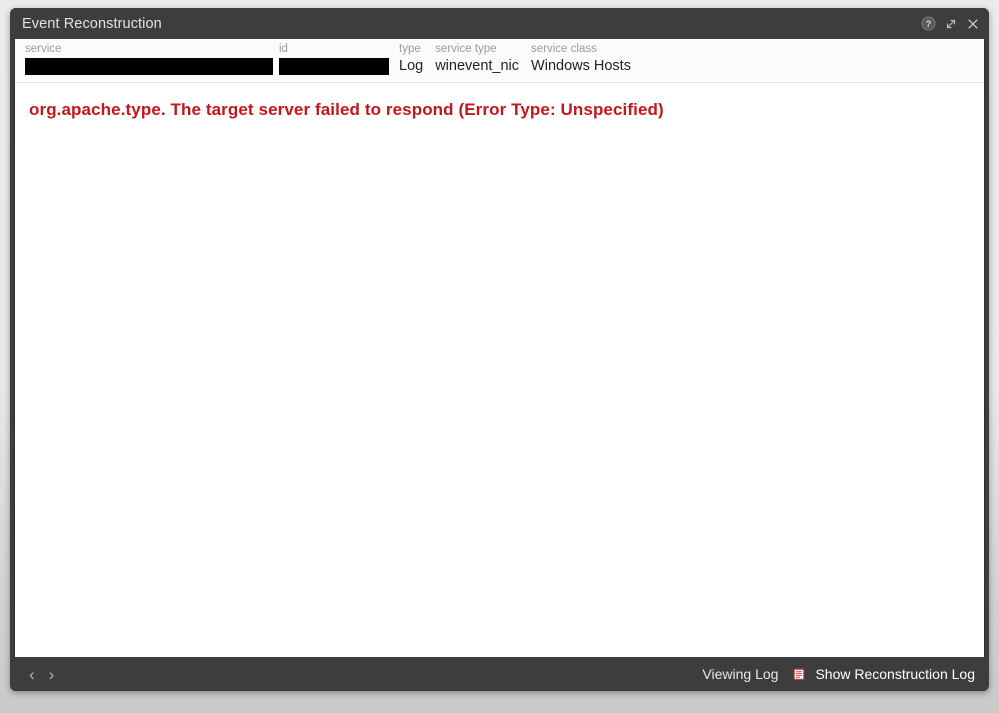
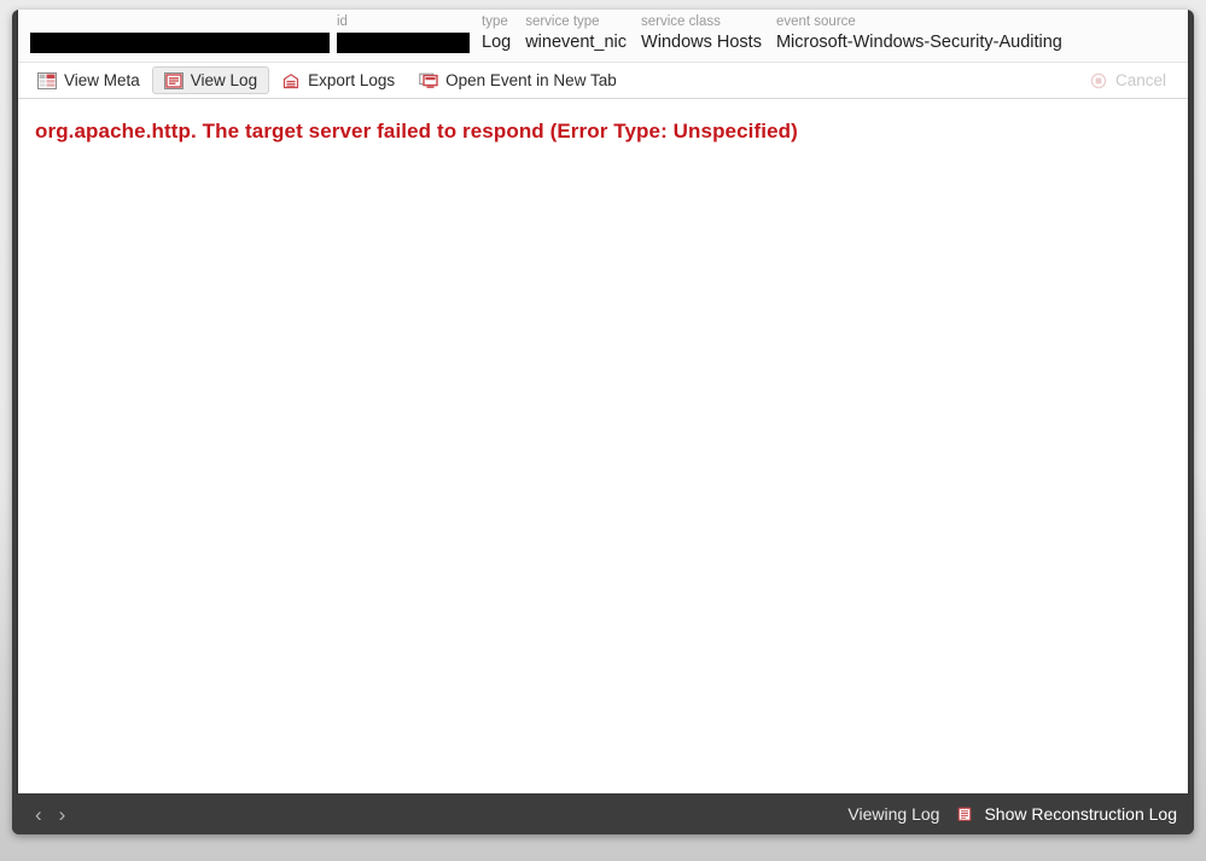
- Event Reconstruction
- ?
- service
  id
  type
  Log
  service type
  winevent_nic
  service class
  Windows Hosts
+ event source
+ Microsoft-Windows-Security-Auditing
+ View Meta
+ View Log
+ Export Logs
+ Open Event in New Tab
+ Cancel
- org.apache.type. The target server failed to respond (Error Type: Unspecified)
+ org.apache.http. The target server failed to respond (Error Type: Unspecified)
  ‹
  ›
  Viewing Log
  Show Reconstruction Log
